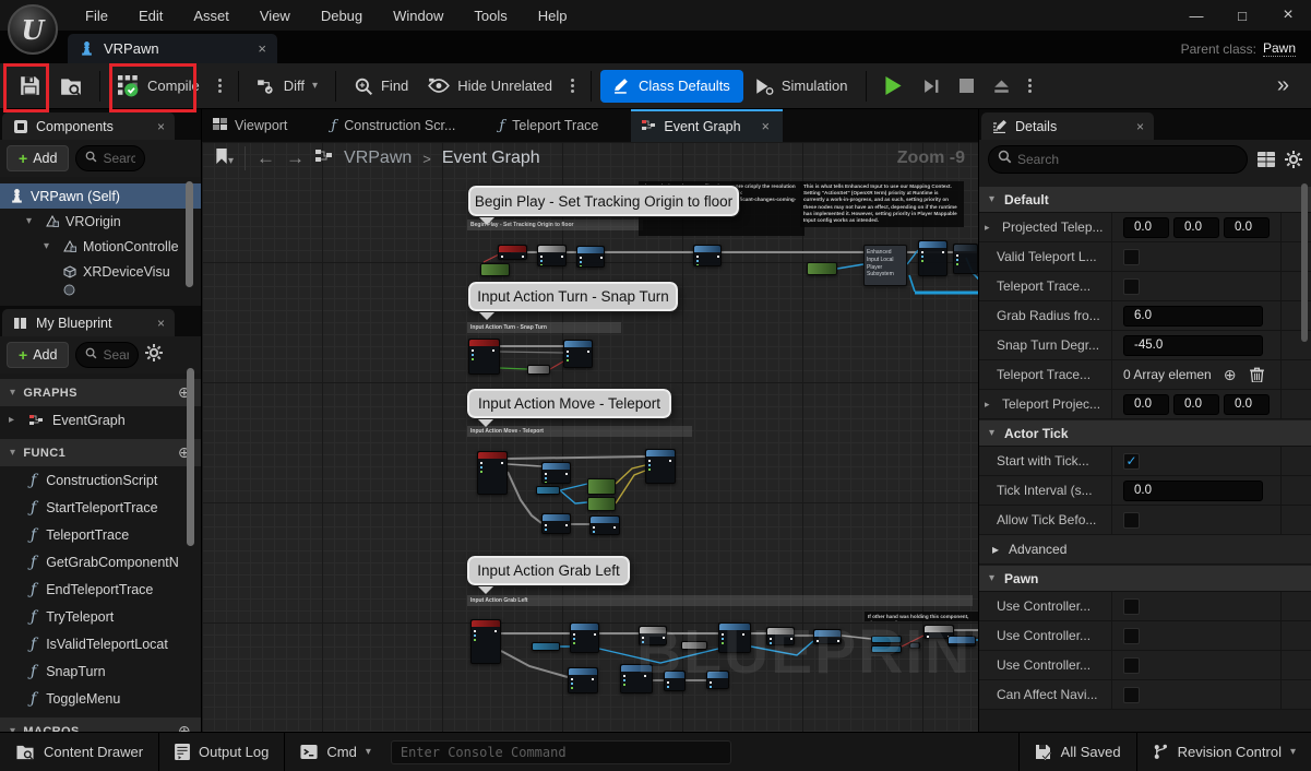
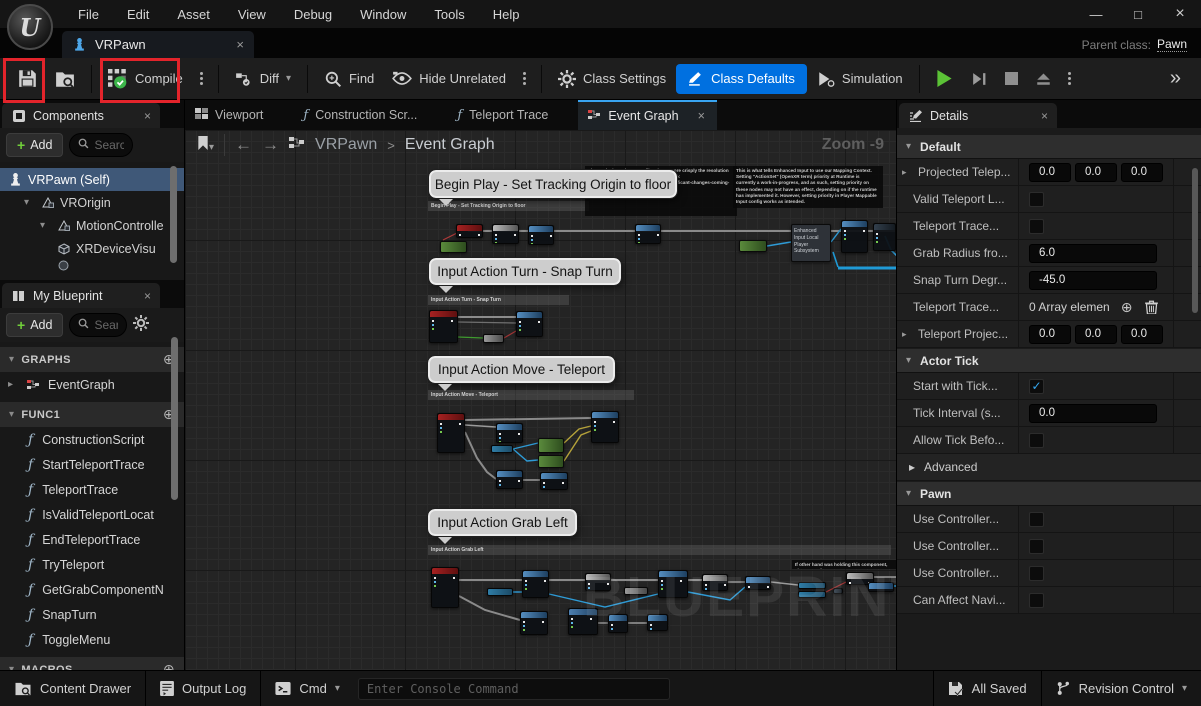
  File
  Edit
  Asset
  View
  Debug
  Window
  Tools
  Help
  —
  □
  ×
  U
  VRPawn
  ×
  Parent class:
  Pawn
  Compile
  Diff
  ▾
  Find
  Hide Unrelated
+ Class Settings
  Class Defaults
  Simulation
  »
  Components
  ×
  +
  Add
  Searc
  VRPawn (Self)
  ▾
  VROrigin
  ▾
  MotionControlle
  XRDeviceVisu
  My Blueprint
  ×
  +
  Add
  ▾
  GRAPHS
  ⊕
  ▸
  EventGraph
  ▾
  FUNC1
  ⊕
  ƒ
  ConstructionScript
  ƒ
  StartTeleportTrace
  ƒ
  TeleportTrace
  ƒ
- GetGrabComponentN
+ IsValidTeleportLocat
  ƒ
  EndTeleportTrace
  ƒ
  TryTeleport
  ƒ
- IsValidTeleportLocat
+ GetGrabComponentN
  ƒ
  SnapTurn
  ƒ
  ToggleMenu
  ⊕
  Viewport
  ƒ
  Construction Scr...
  ƒ
  Teleport Trace
  Event Graph
  ×
  ▾
  ←
  →
  VRPawn
  >
  Event Graph
  Zoom -9
  Begin Play - Set Tracking Origin to floor
  Input Action Turn - Snap Turn
  Input Action Move - Teleport
  Input Action Grab Left
  BLUEPRIN
  Details
  ×
- Search
  ▾
  Default
  ▸
  Projected Telep...
  0.0
  0.0
  0.0
  Valid Teleport L...
  Teleport Trace...
  Grab Radius fro...
  6.0
  Snap Turn Degr...
  -45.0
  Teleport Trace...
  0 Array elemen
  ⊕
  ▸
  Teleport Projec...
  0.0
  0.0
  0.0
  ▾
  Actor Tick
  Start with Tick...
  ✓
  Tick Interval (s...
  0.0
  Allow Tick Befo...
  ▸
  Advanced
  ▾
  Pawn
  Use Controller...
  Use Controller...
  Use Controller...
  Can Affect Navi...
  Content Drawer
  Output Log
  Cmd
  ▾
  Enter Console Command
  All Saved
  Revision Control
  ▾
